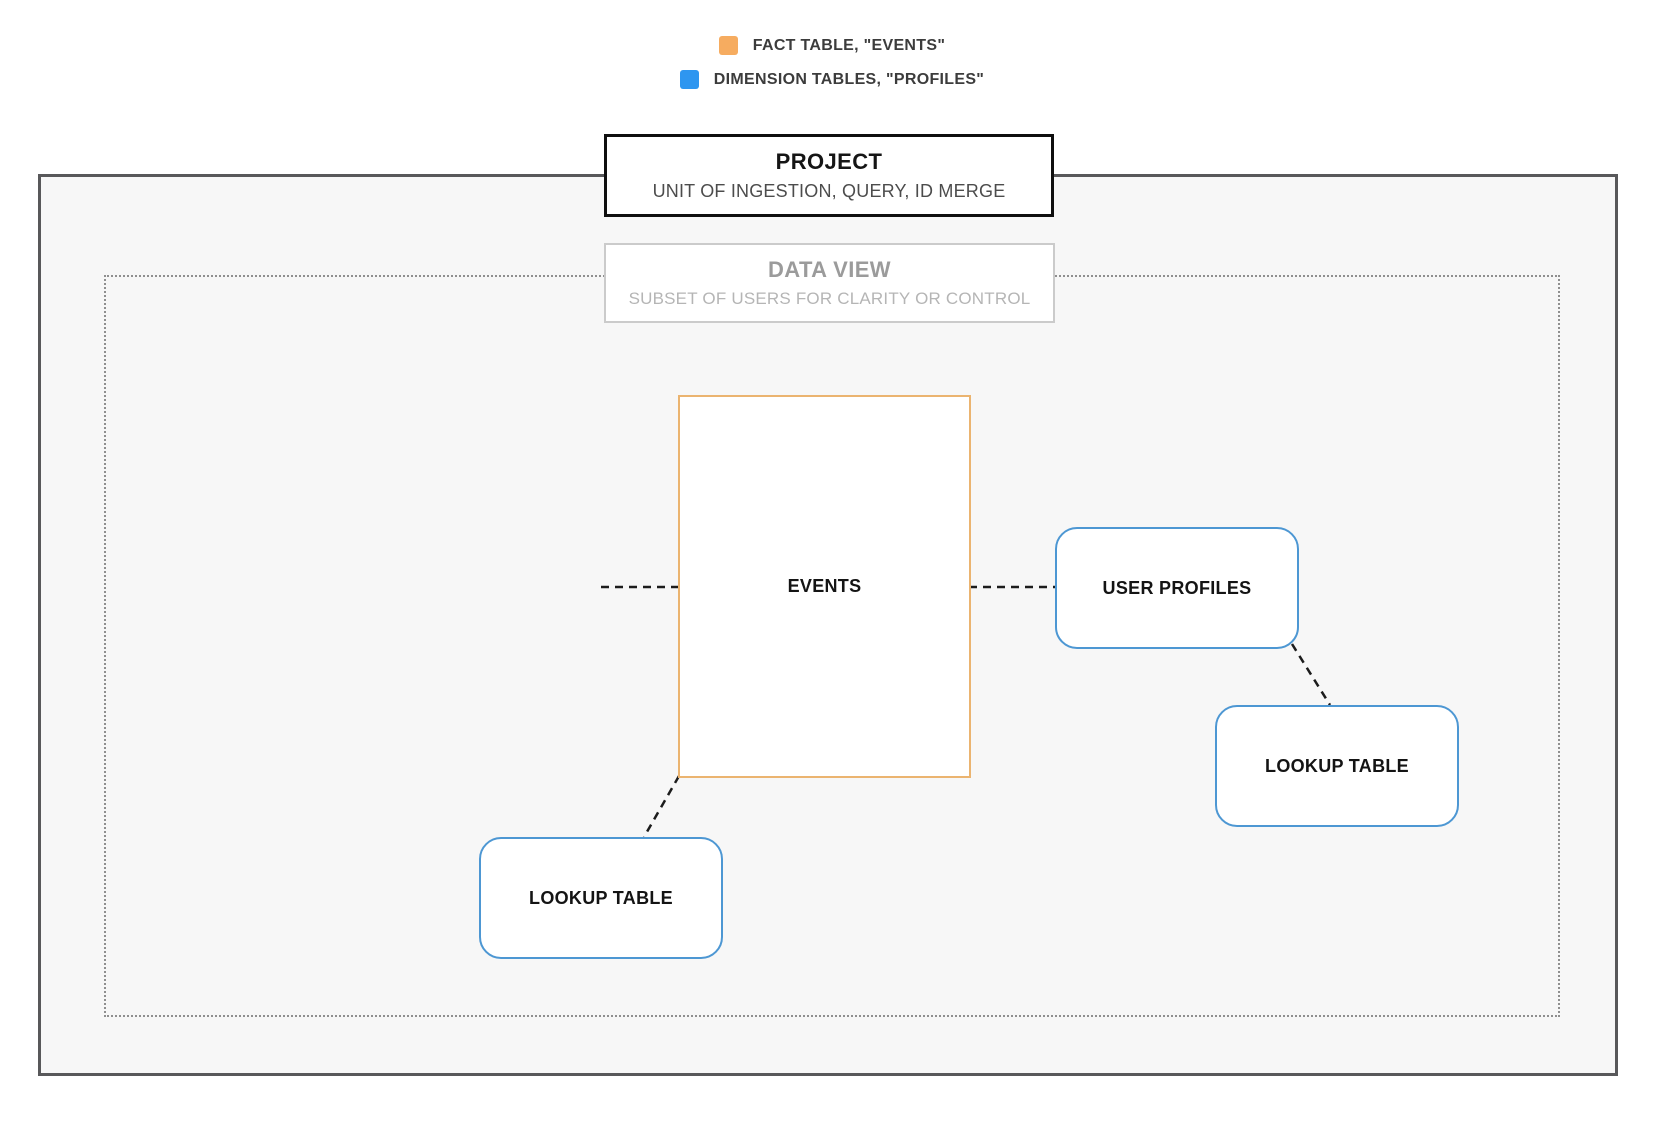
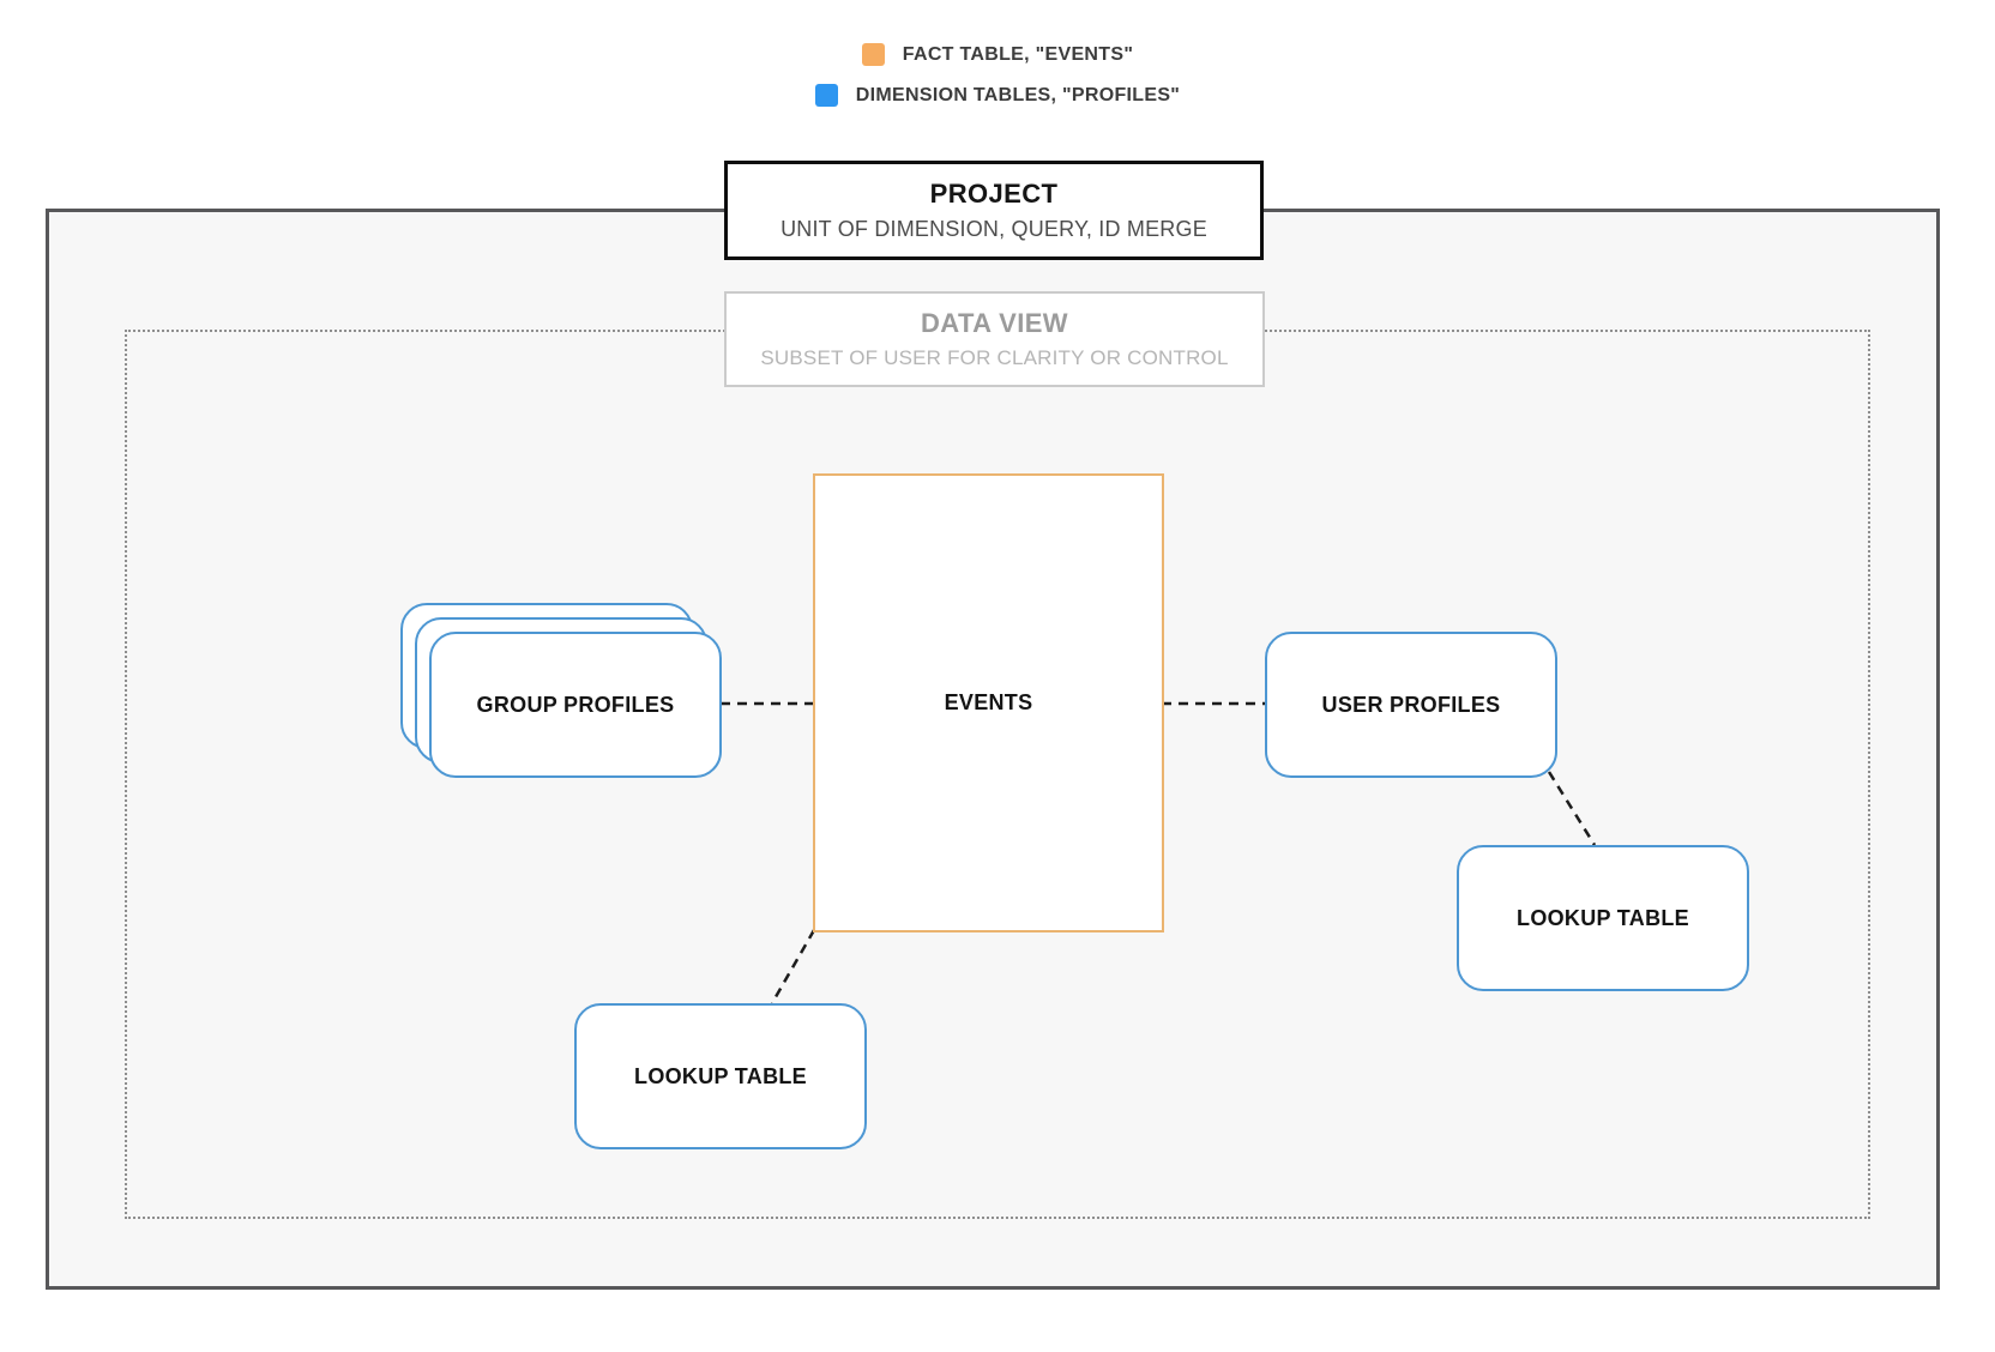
  FACT TABLE, "EVENTS"
  DIMENSION TABLES, "PROFILES"
  PROJECT
- UNIT OF INGESTION, QUERY, ID MERGE
+ UNIT OF DIMENSION, QUERY, ID MERGE
  DATA VIEW
- SUBSET OF USERS FOR CLARITY OR CONTROL
+ SUBSET OF USER FOR CLARITY OR CONTROL
  EVENTS
+ GROUP PROFILES
  USER PROFILES
  LOOKUP TABLE
  LOOKUP TABLE
